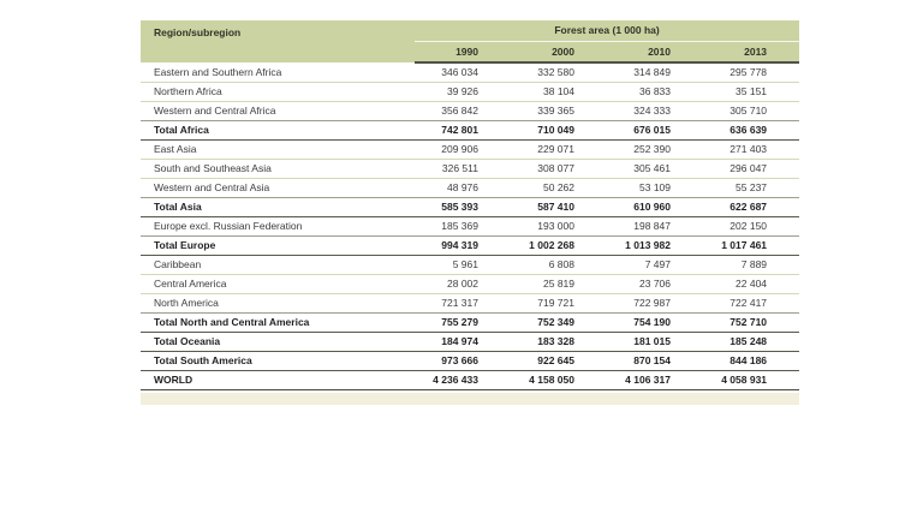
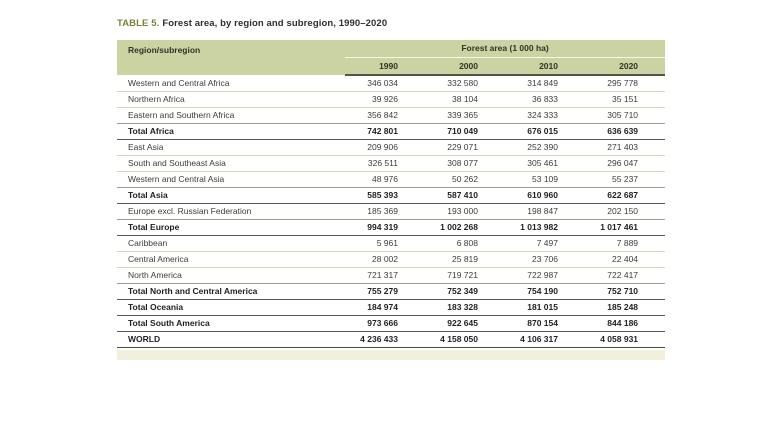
+ TABLE 5. Forest area, by region and subregion, 1990–2020
  Region/subregion	Forest area (1 000 ha)
- 1990	2000	2010	2013
+ 1990	2000	2010	2020
- Eastern and Southern Africa	346 034	332 580	314 849	295 778
+ Western and Central Africa	346 034	332 580	314 849	295 778
  Northern Africa	39 926	38 104	36 833	35 151
- Western and Central Africa	356 842	339 365	324 333	305 710
+ Eastern and Southern Africa	356 842	339 365	324 333	305 710
  Total Africa	742 801	710 049	676 015	636 639
  East Asia	209 906	229 071	252 390	271 403
  South and Southeast Asia	326 511	308 077	305 461	296 047
  Western and Central Asia	48 976	50 262	53 109	55 237
  Total Asia	585 393	587 410	610 960	622 687
  Europe excl. Russian Federation	185 369	193 000	198 847	202 150
  Total Europe	994 319	1 002 268	1 013 982	1 017 461
  Caribbean	5 961	6 808	7 497	7 889
  Central America	28 002	25 819	23 706	22 404
  North America	721 317	719 721	722 987	722 417
  Total North and Central America	755 279	752 349	754 190	752 710
  Total Oceania	184 974	183 328	181 015	185 248
  Total South America	973 666	922 645	870 154	844 186
  WORLD	4 236 433	4 158 050	4 106 317	4 058 931
